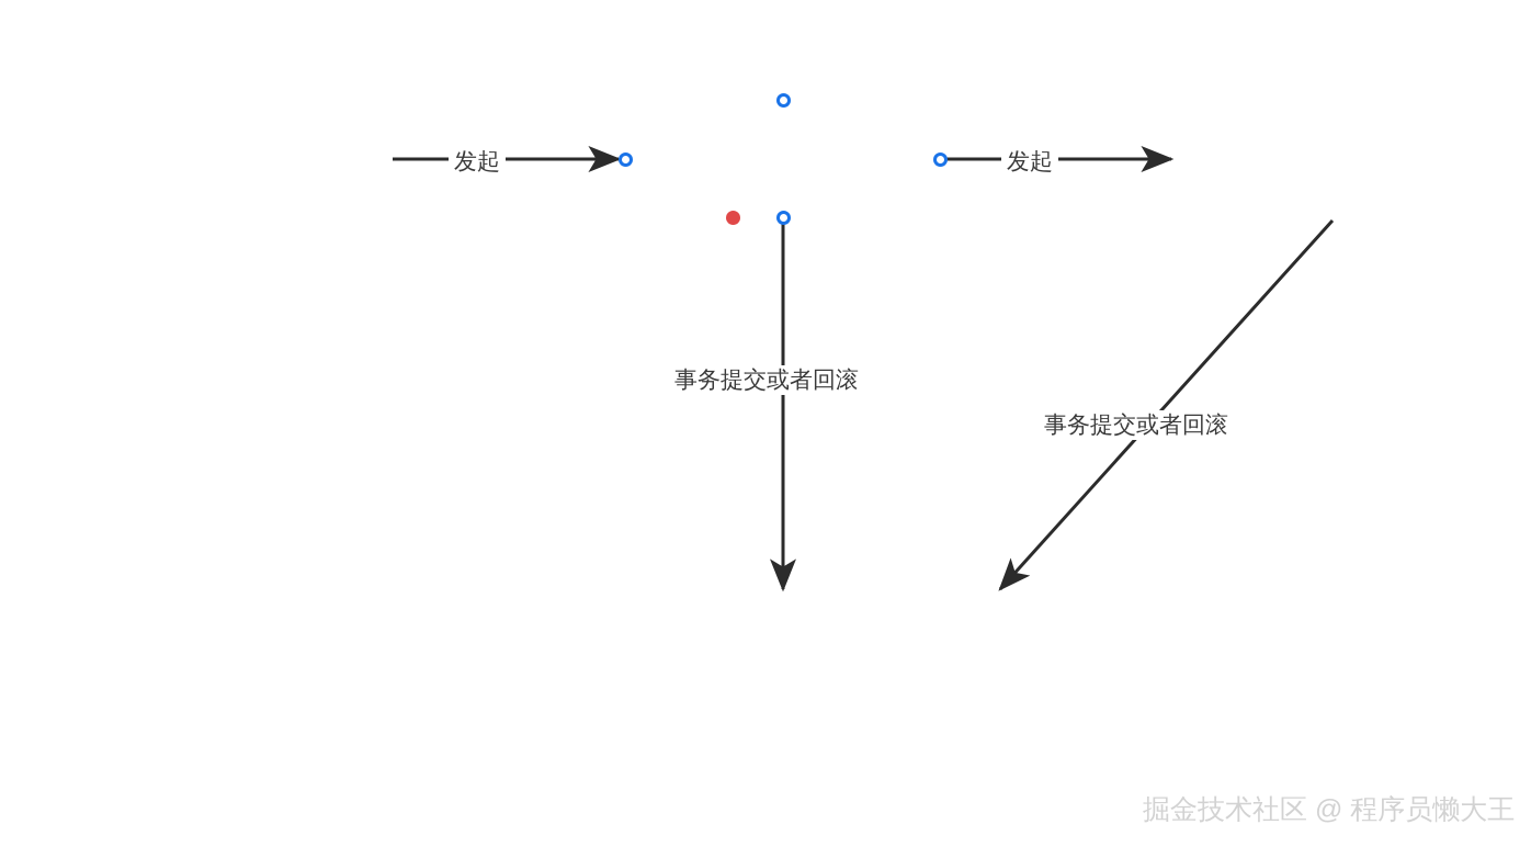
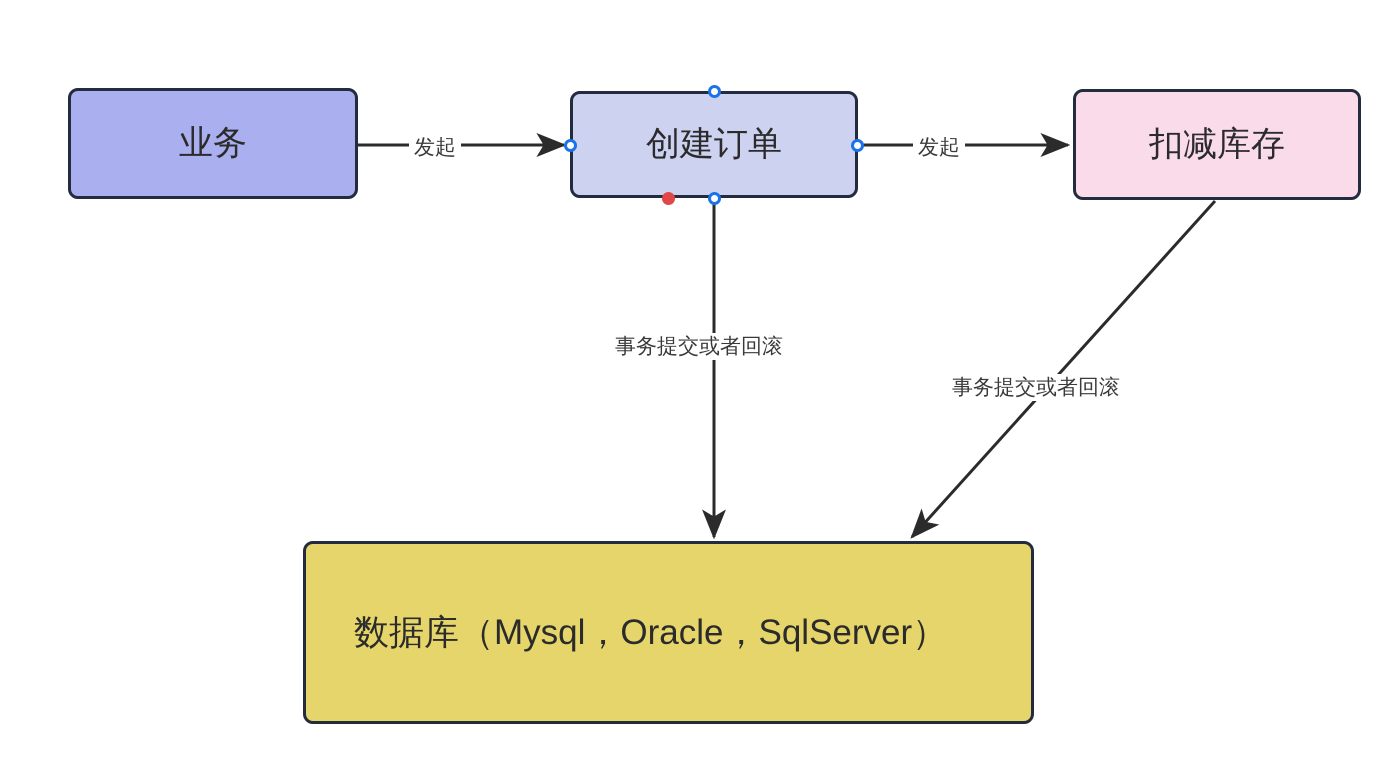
+ 业务
+ 创建订单
+ 扣减库存
+ 数据库（Mysql，Oracle，SqlServer）
  发起
  发起
  事务提交或者回滚
  事务提交或者回滚
- 掘金技术社区 @ 程序员懒大王
